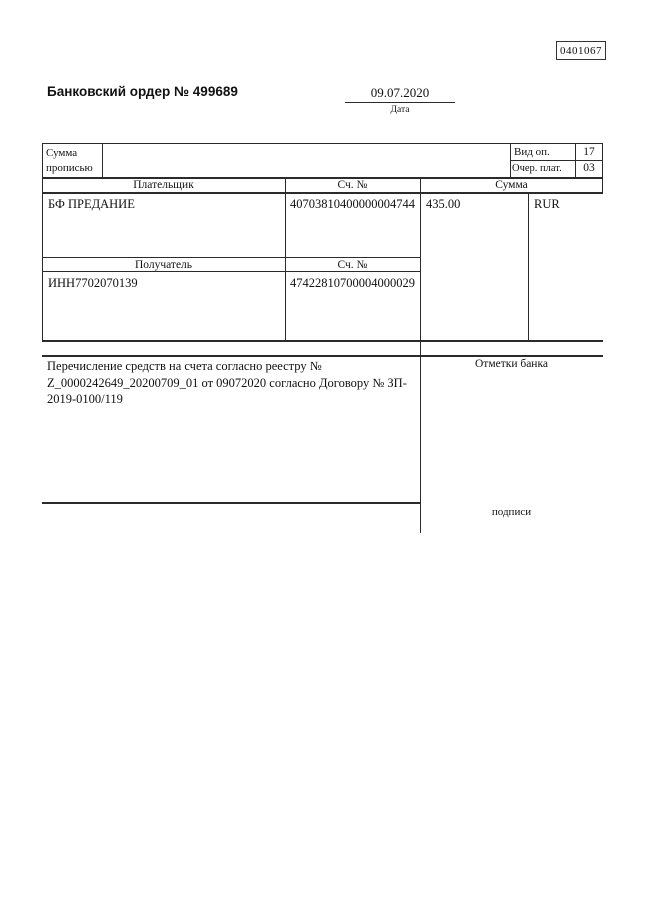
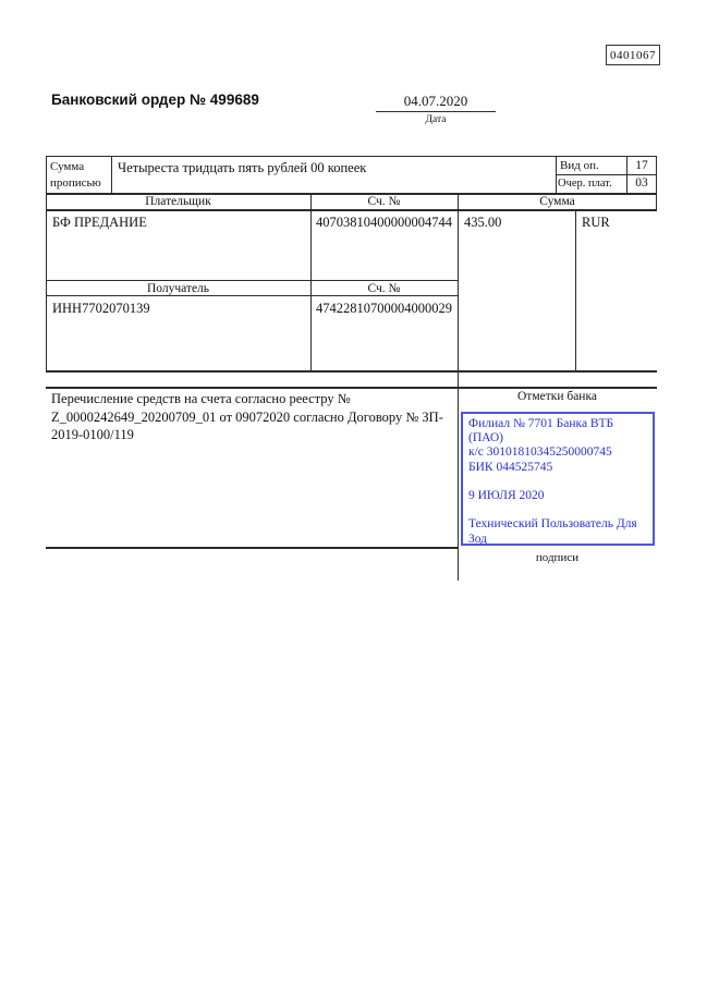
  0401067
  Банковский ордер № 499689
- 09.07.2020
+ 04.07.2020
  Дата
  Сумма
  прописью
+ Четыреста тридцать пять рублей 00 копеек
  Вид оп.
  17
  Очер. плат.
  03
  Плательщик
  Сч. №
  Сумма
  БФ ПРЕДАНИЕ
  40703810400000004744
  435.00
  RUR
  Получатель
  Сч. №
  ИНН7702070139
  47422810700004000029
  Перечисление средств на счета согласно реестру №
  Z_0000242649_20200709_01 от 09072020 согласно Договору № ЗП-
  2019-0100/119
  Отметки банка
+ Филиал № 7701 Банка ВТБ (ПАО)
+ к/с 30101810345250000745
+ БИК 044525745
+ 9 ИЮЛЯ 2020
+ Технический Пользователь Для
+ Зод
  подписи
